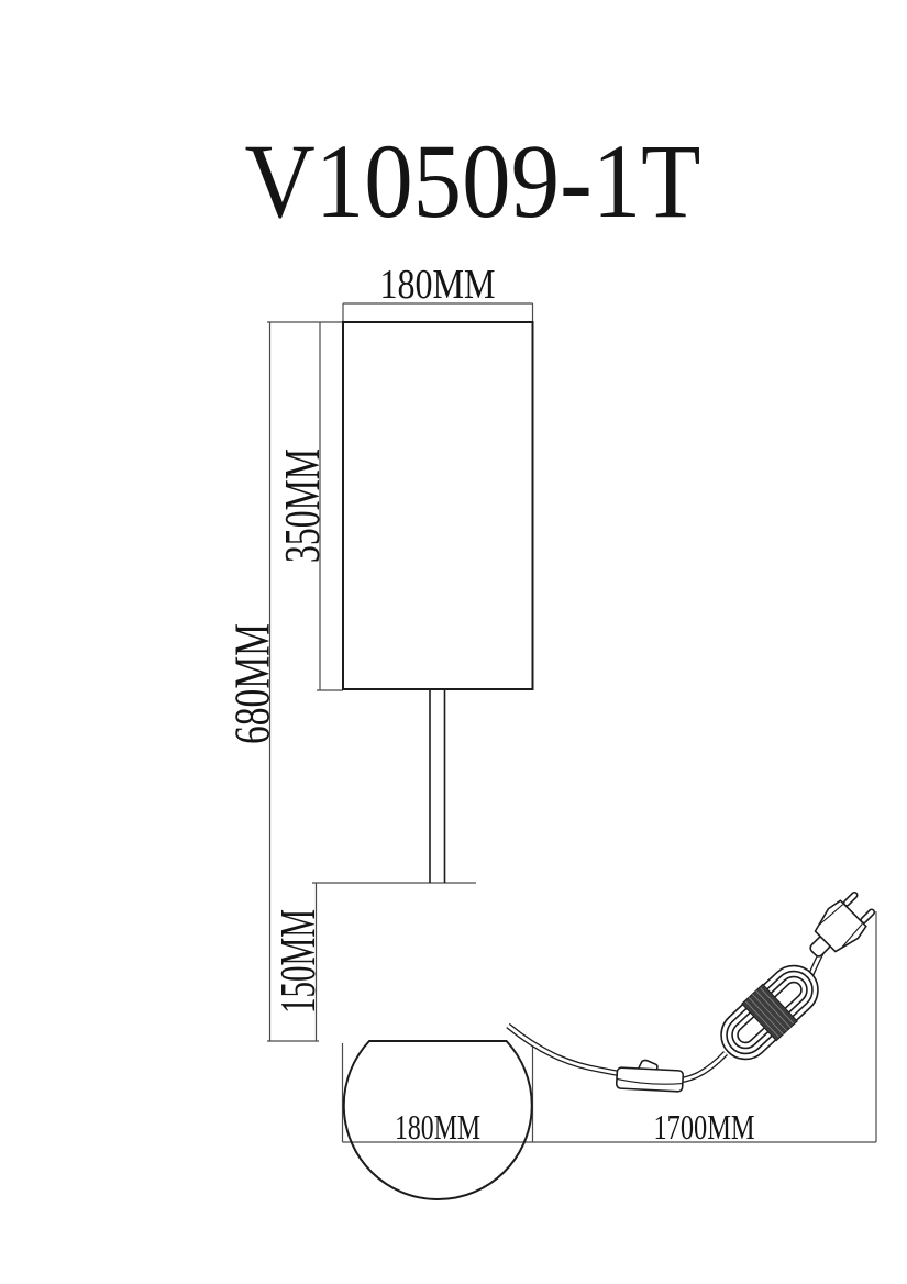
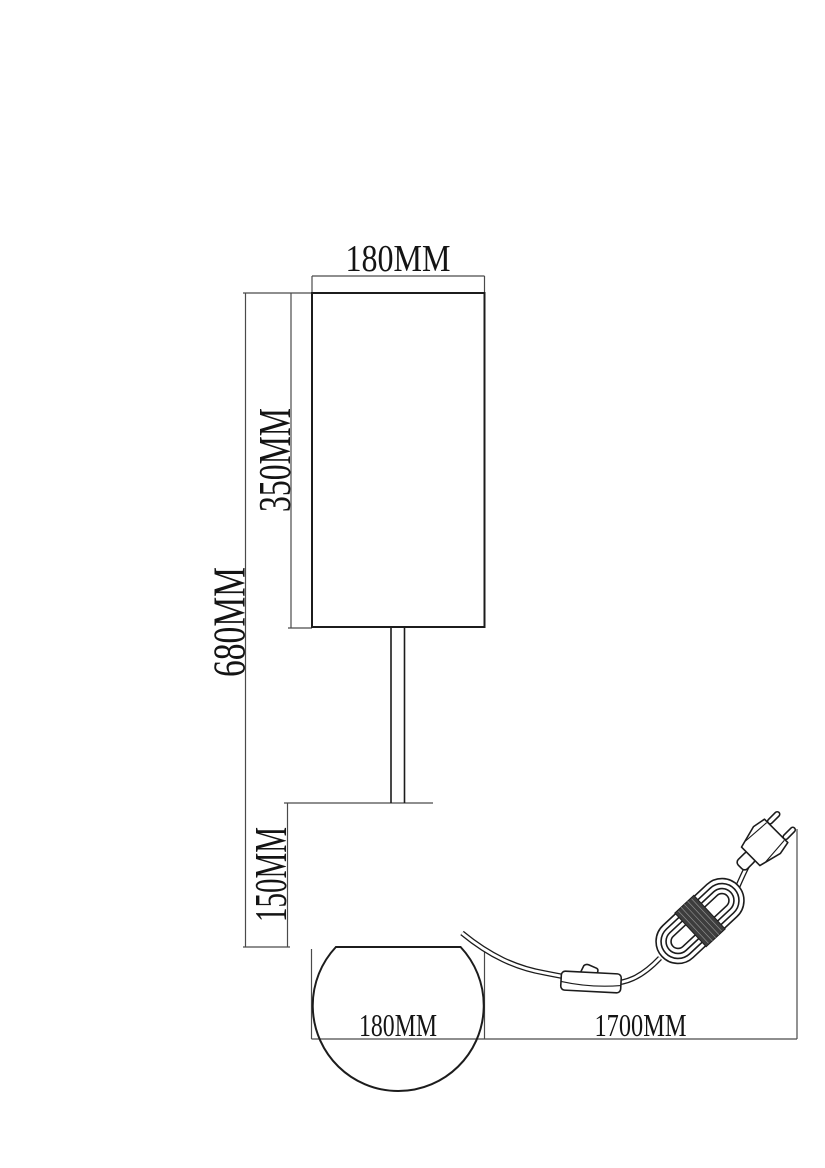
- V10509-1T
  180MM
  180MM
  1700MM
